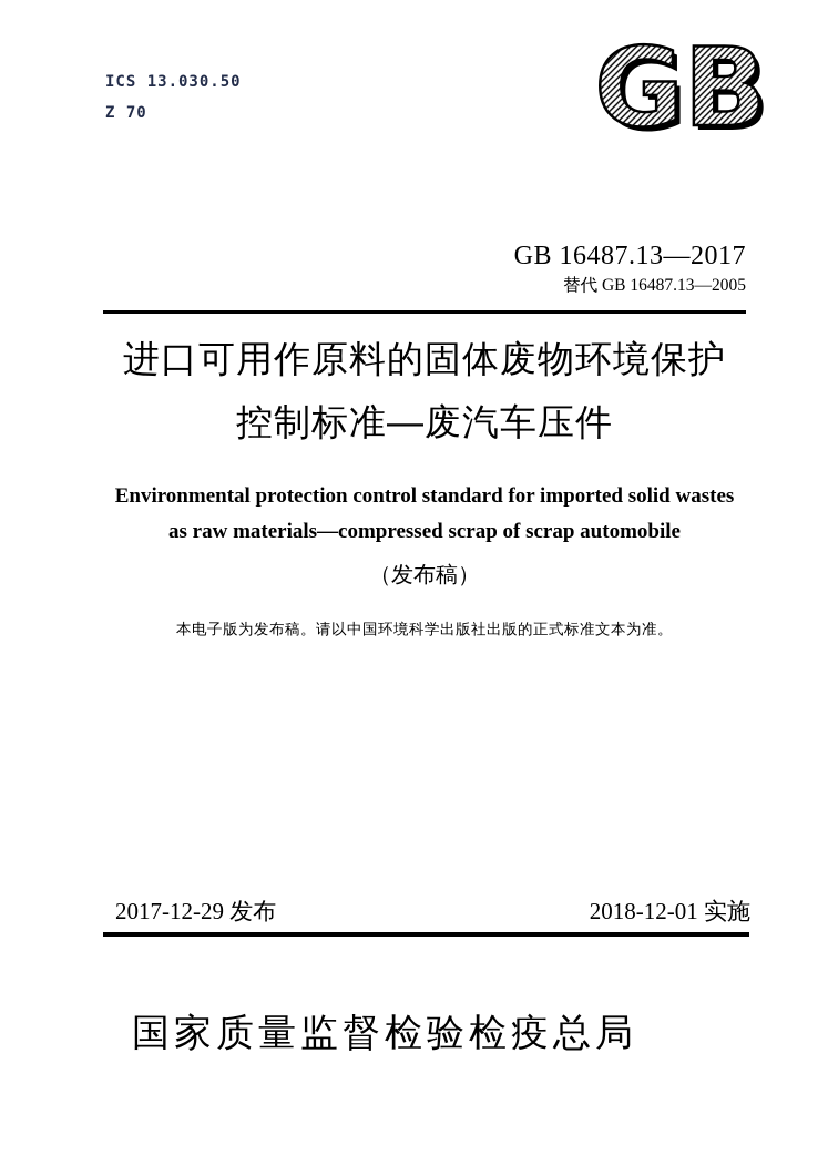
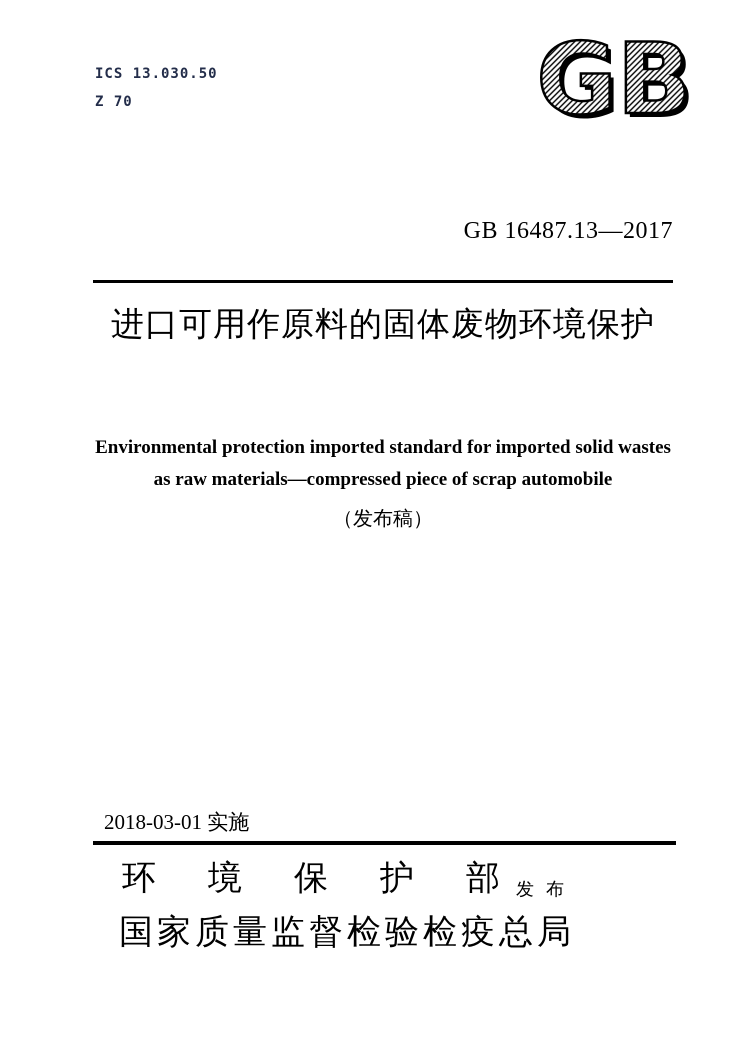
  ICS 13.030.50
  Z 70
  GB
  GB 16487.13—2017
- 替代 GB 16487.13—2005
  进口可用作原料的固体废物环境保护
- 控制标准—废汽车压件
- Environmental protection control standard for imported solid wastes
+ Environmental protection imported standard for imported solid wastes
- as raw materials—compressed scrap of scrap automobile
+ as raw materials—compressed piece of scrap automobile
  （发布稿）
- 本电子版为发布稿。请以中国环境科学出版社出版的正式标准文本为准。
- 2017-12-29 发布
- 2018-12-01 实施
+ 2018-03-01 实施
+ 环境保护部发布
  国家质量监督检验检疫总局
